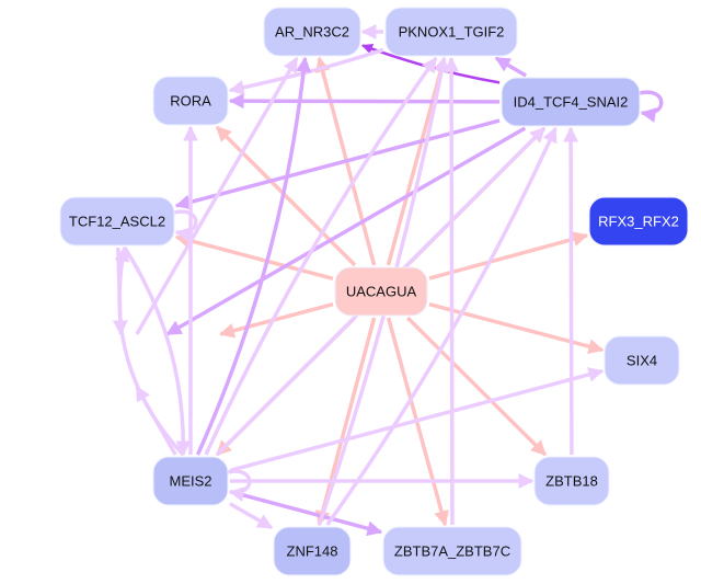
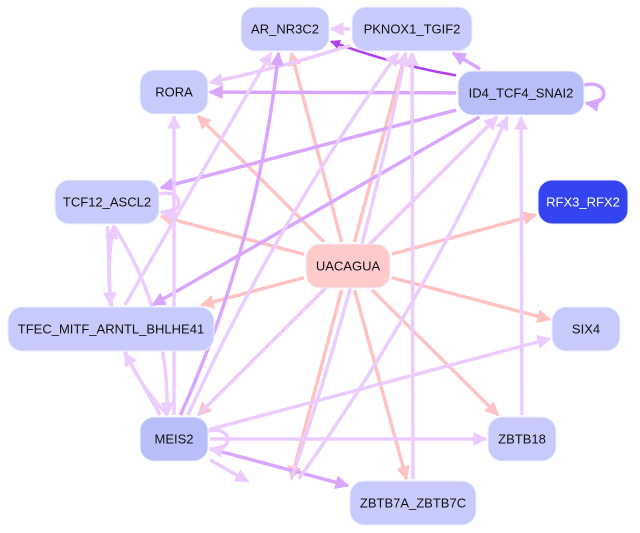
  AR_NR3C2
  PKNOX1_TGIF2
  RORA
  ID4_TCF4_SNAI2
  TCF12_ASCL2
  RFX3_RFX2
  UACAGUA
+ TFEC_MITF_ARNTL_BHLHE41
  SIX4
  MEIS2
  ZBTB18
- ZNF148
  ZBTB7A_ZBTB7C
